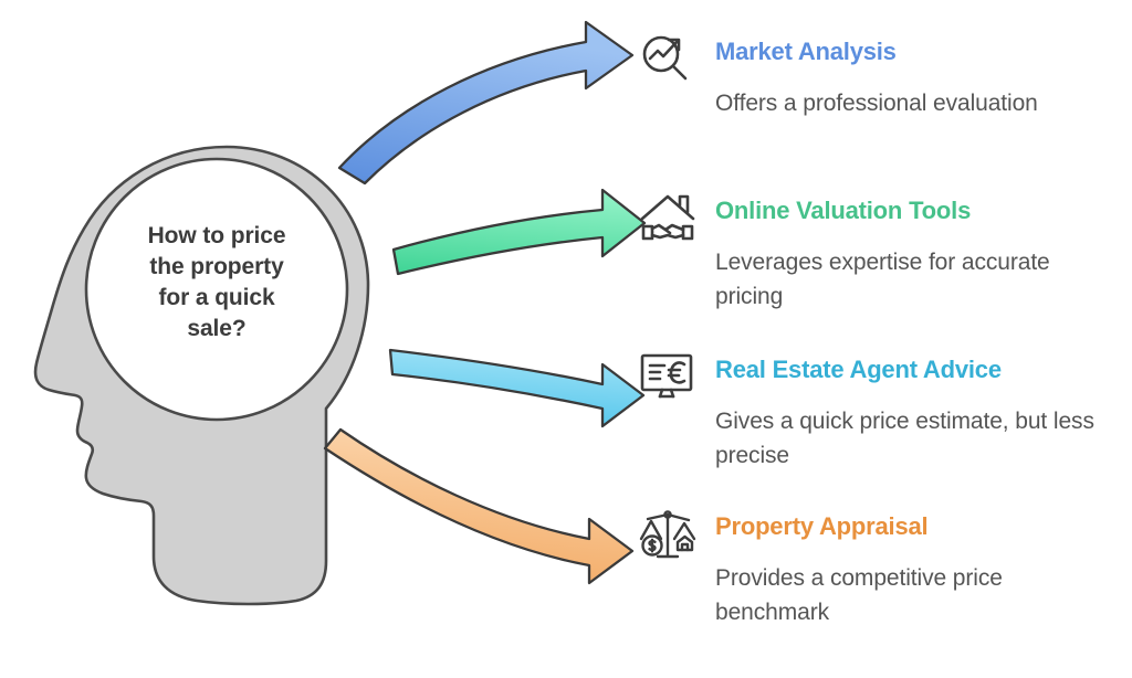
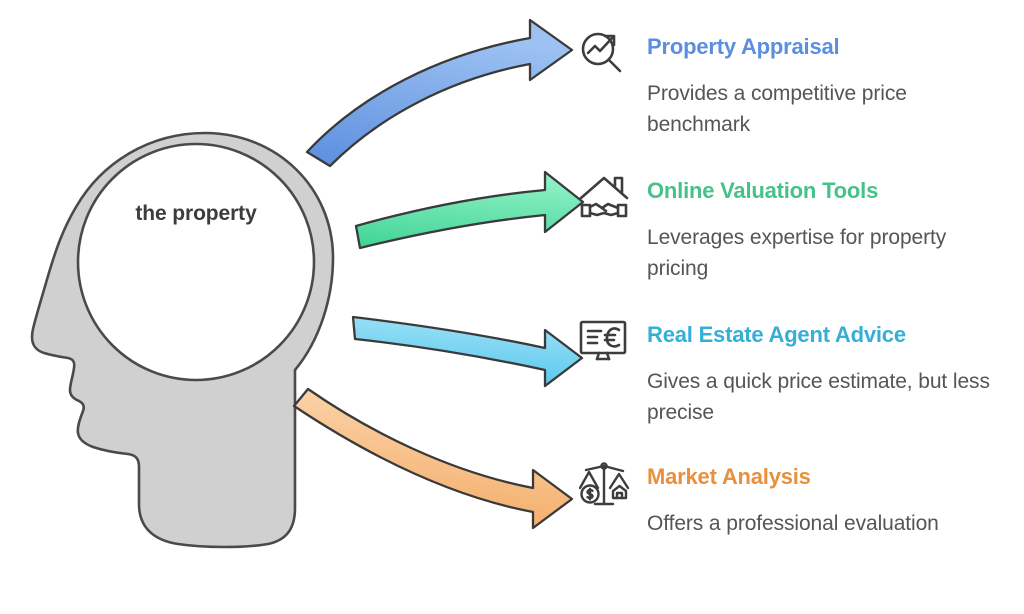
- How to price
  the property
- for a quick
- sale?
- Market Analysis
+ Property Appraisal
- Offers a professional evaluation
+ Provides a competitive price benchmark
  Online Valuation Tools
- Leverages expertise for accurate pricing
+ Leverages expertise for property pricing
  Real Estate Agent Advice
  Gives a quick price estimate, but less precise
- Property Appraisal
+ Market Analysis
- Provides a competitive price benchmark
+ Offers a professional evaluation
